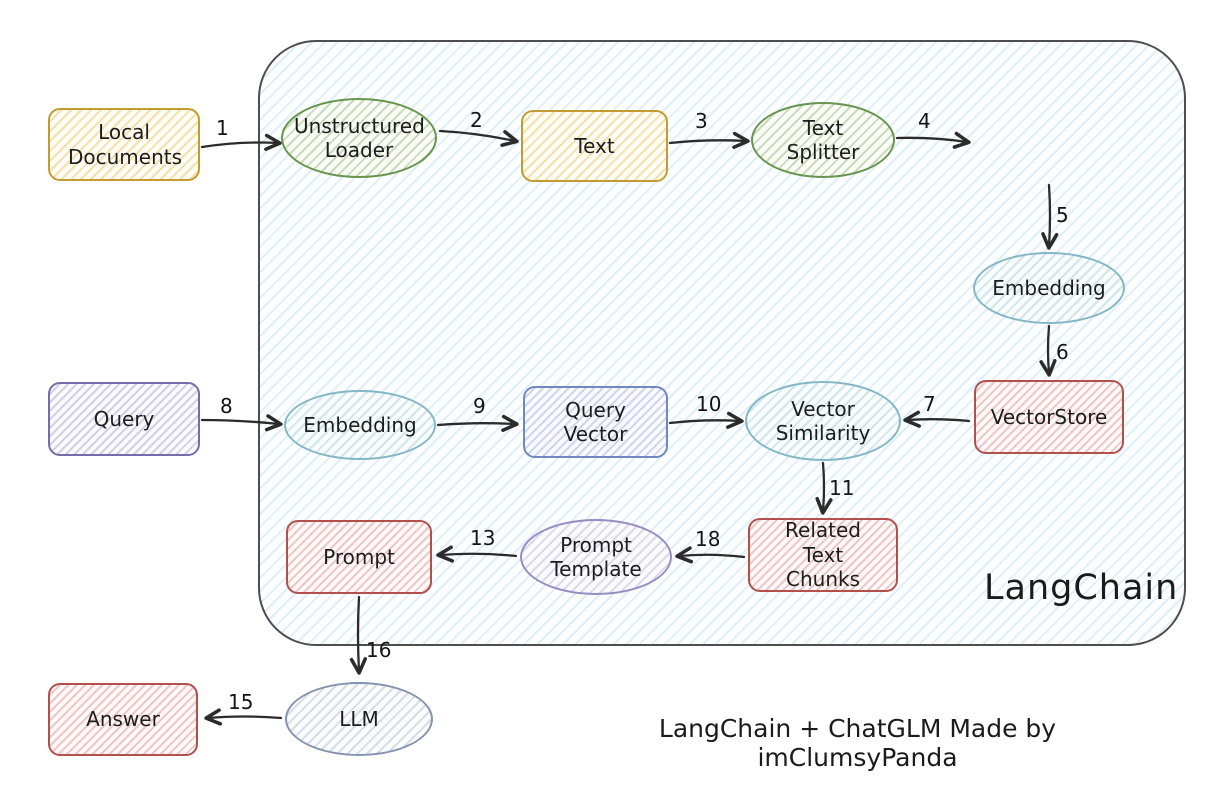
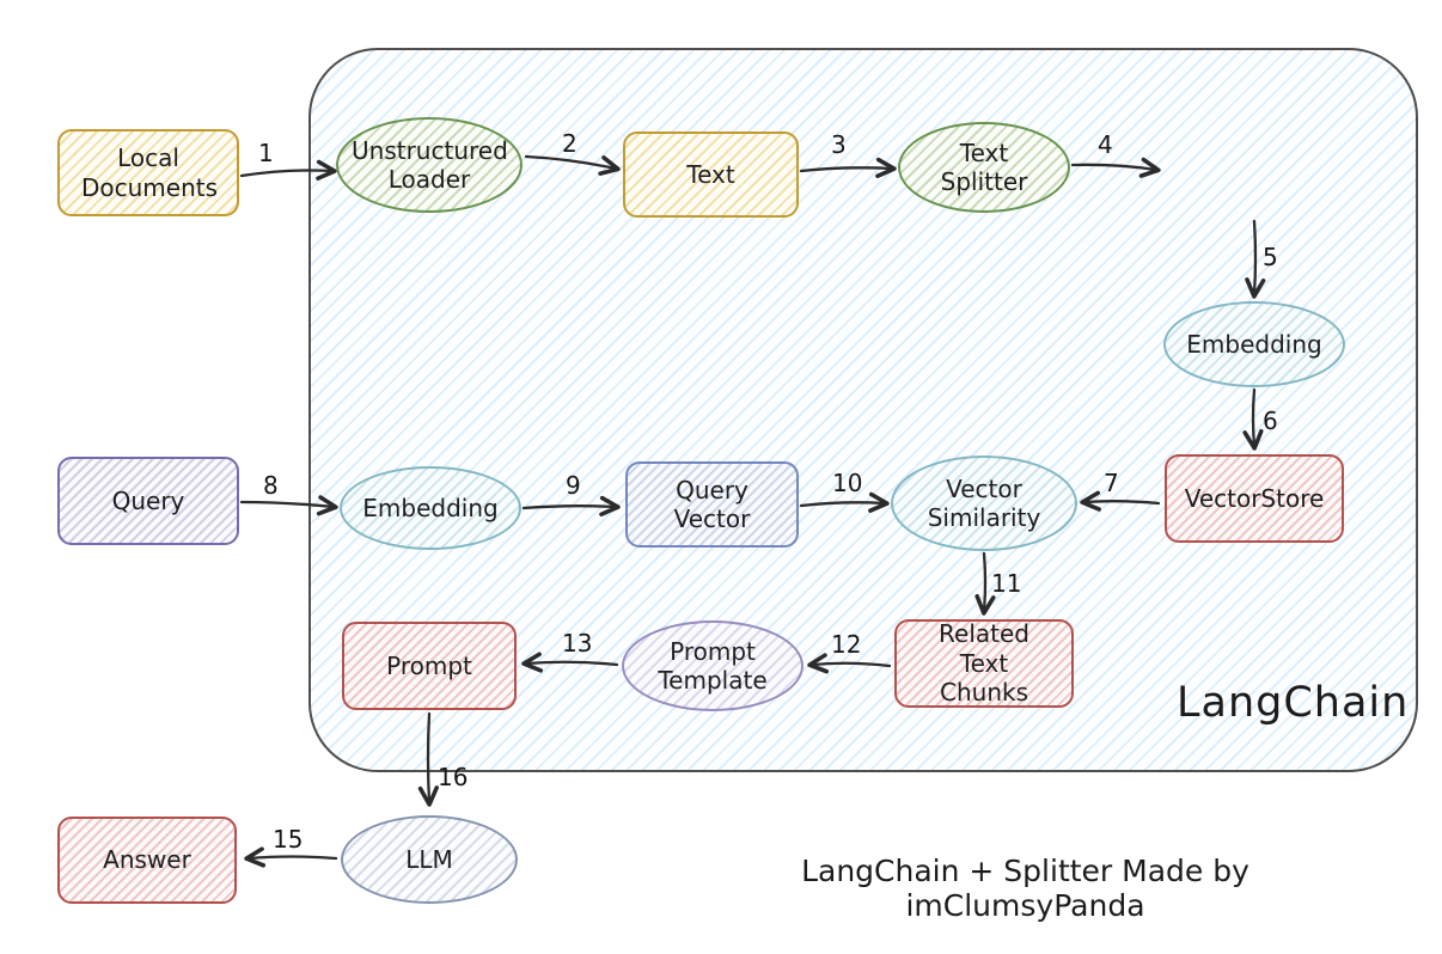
  Local Documents
  Unstructured Loader
  Text
  Text Splitter
  Embedding
  VectorStore
  Query
  Embedding
  Query Vector
  Vector Similarity
  Related Text Chunks
  Prompt Template
  Prompt
  LLM
  Answer
  1
  2
  3
  4
  5
  6
  7
  8
  9
  10
  11
- 18
+ 12
  13
  16
  15
  LangChain
- LangChain + ChatGLM Made by imClumsyPanda
+ LangChain + Splitter Made by imClumsyPanda
